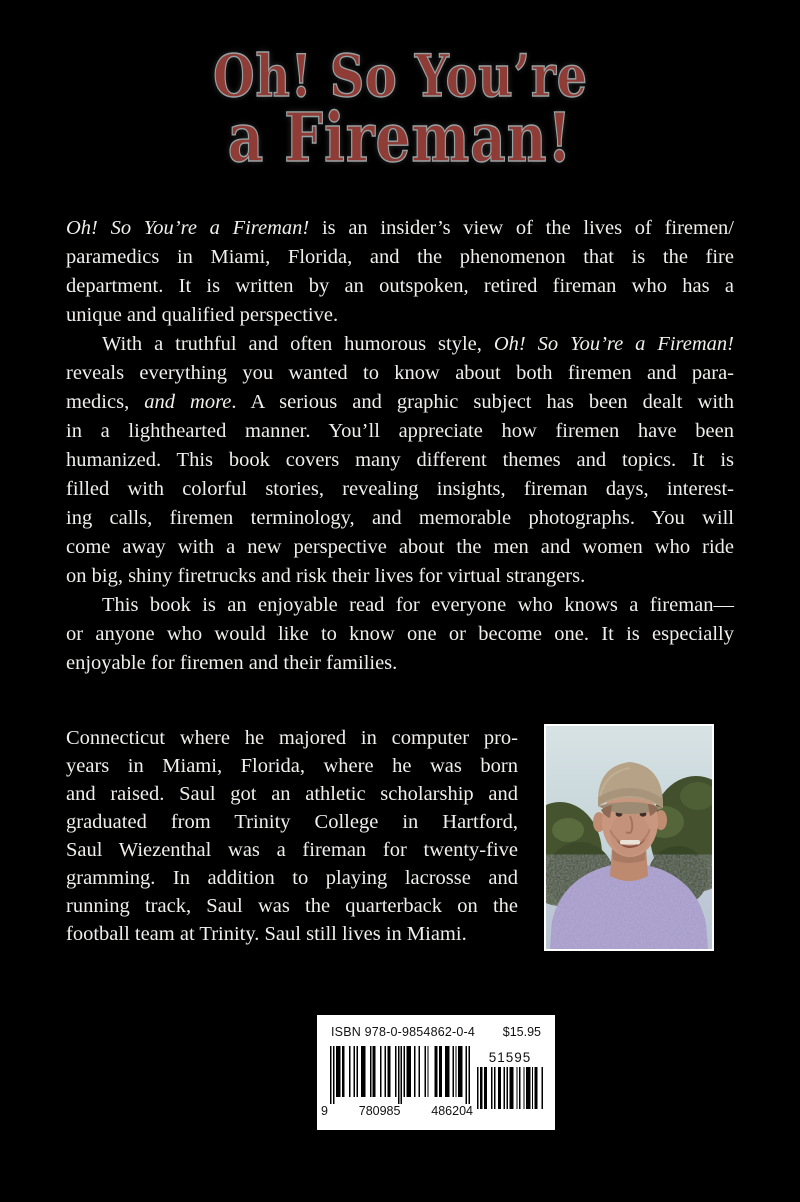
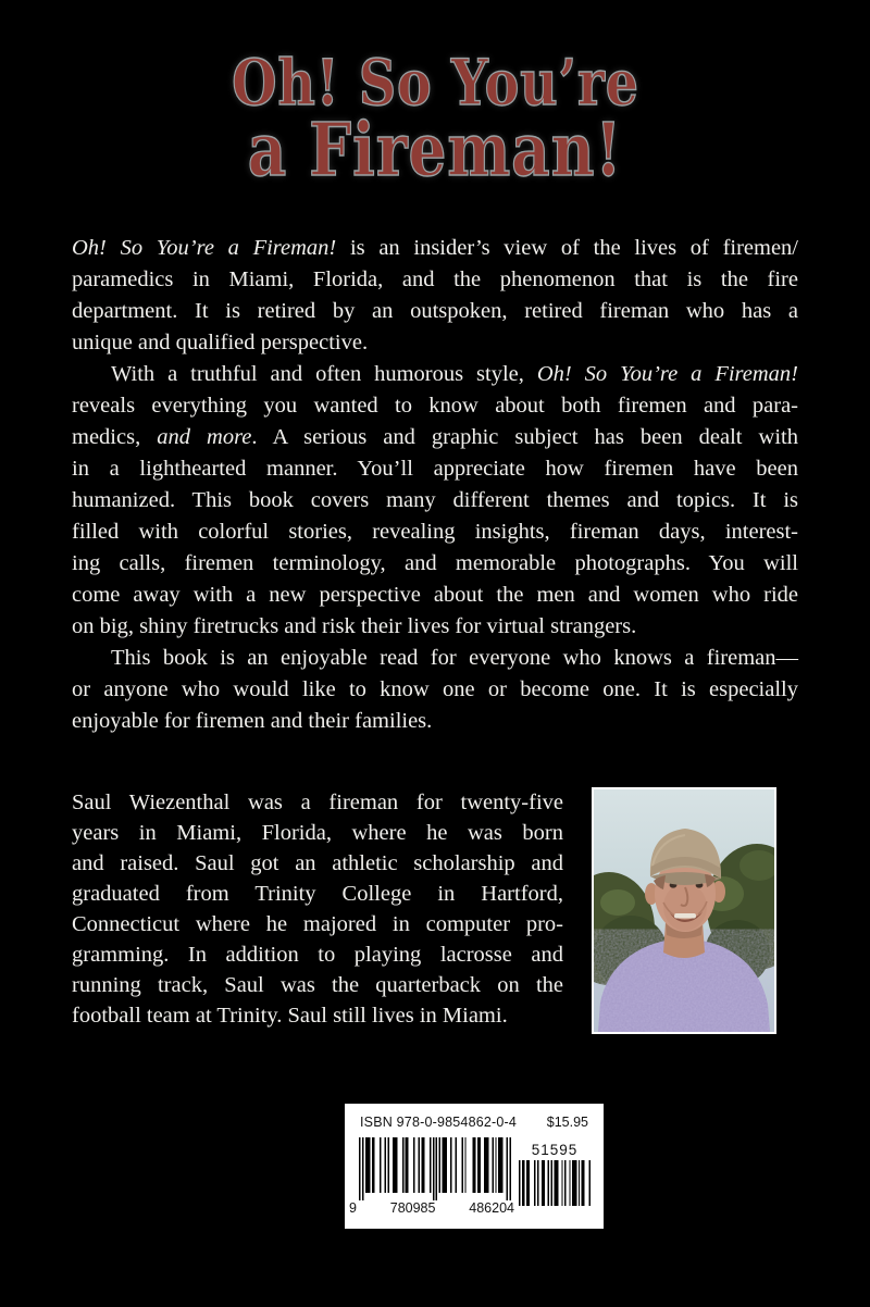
  Oh! So You’re
  a Fireman!
  Oh! So You’re a Fireman! is an insider’s view of the lives of firemen/
  paramedics in Miami, Florida, and the phenomenon that is the fire
- department. It is written by an outspoken, retired fireman who has a
+ department. It is retired by an outspoken, retired fireman who has a
  unique and qualified perspective.
  With a truthful and often humorous style, Oh! So You’re a Fireman!
  reveals everything you wanted to know about both firemen and para-
  medics, and more. A serious and graphic subject has been dealt with
  in a lighthearted manner. You’ll appreciate how firemen have been
  humanized. This book covers many different themes and topics. It is
  filled with colorful stories, revealing insights, fireman days, interest-
  ing calls, firemen terminology, and memorable photographs. You will
  come away with a new perspective about the men and women who ride
  on big, shiny firetrucks and risk their lives for virtual strangers.
  This book is an enjoyable read for everyone who knows a fireman—
  or anyone who would like to know one or become one. It is especially
  enjoyable for firemen and their families.
- Connecticut where he majored in computer pro-
+ Saul Wiezenthal was a fireman for twenty-five
  years in Miami, Florida, where he was born
  and raised. Saul got an athletic scholarship and
  graduated from Trinity College in Hartford,
- Saul Wiezenthal was a fireman for twenty-five
+ Connecticut where he majored in computer pro-
  gramming. In addition to playing lacrosse and
  running track, Saul was the quarterback on the
  football team at Trinity. Saul still lives in Miami.
  ISBN 978-0-9854862-0-4
  $15.95
  9
  780985
  486204
  51595
